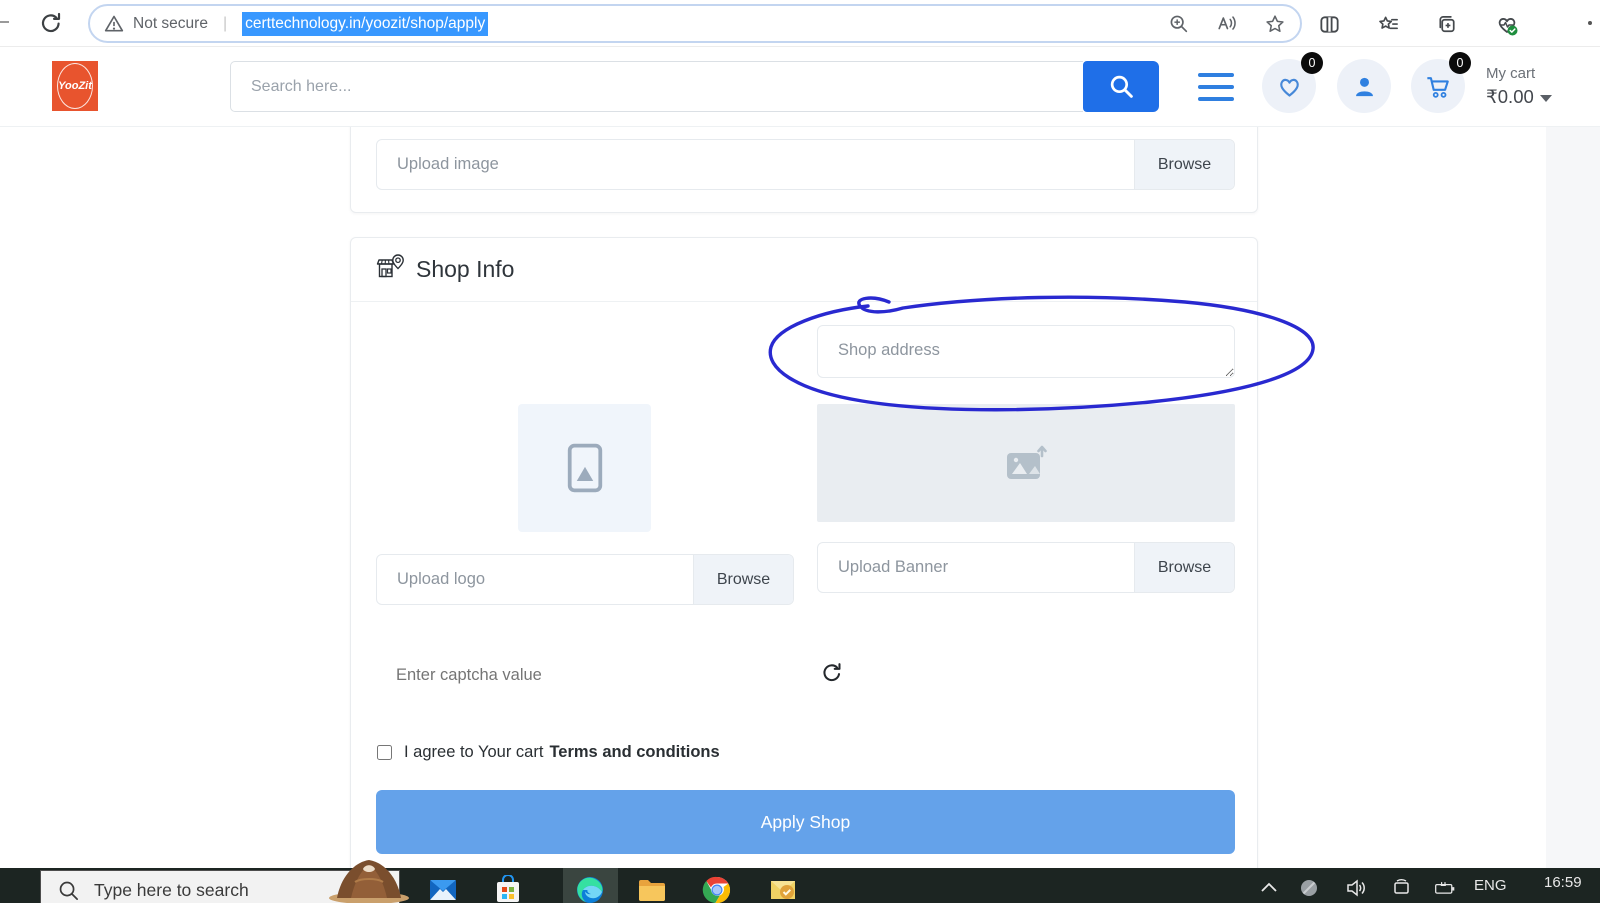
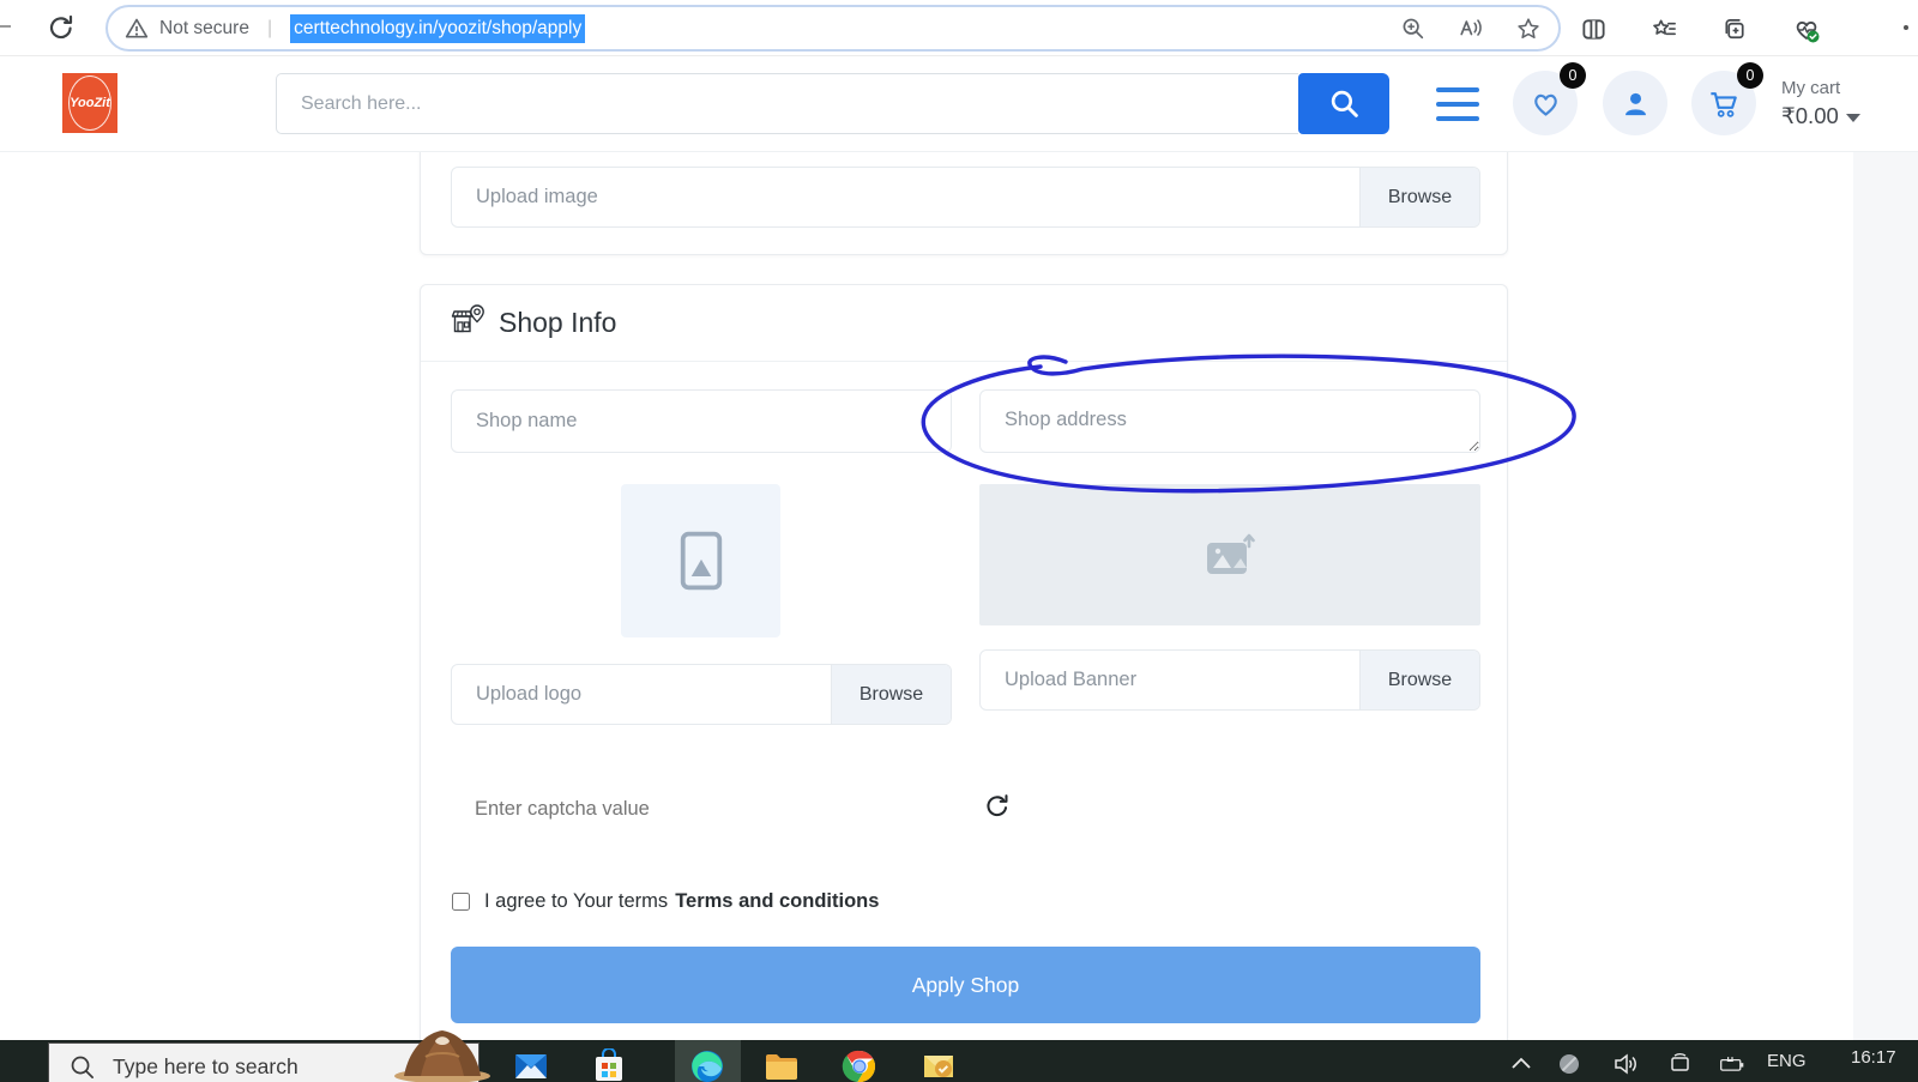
  Not secure
  |
  certtechnology.in/yoozit/shop/apply
  YooZit
  Search here...
  0
  0
  My cart
  ₹0.00
  Upload image
  Browse
  Shop Info
+ Shop name
  Shop address
  Upload logo
  Browse
  Upload Banner
  Browse
  Enter captcha value
- I agree to Your cart
+ I agree to Your terms
  Terms and conditions
  Apply Shop
  Type here to search
  ENG
- 16:59
+ 16:17
